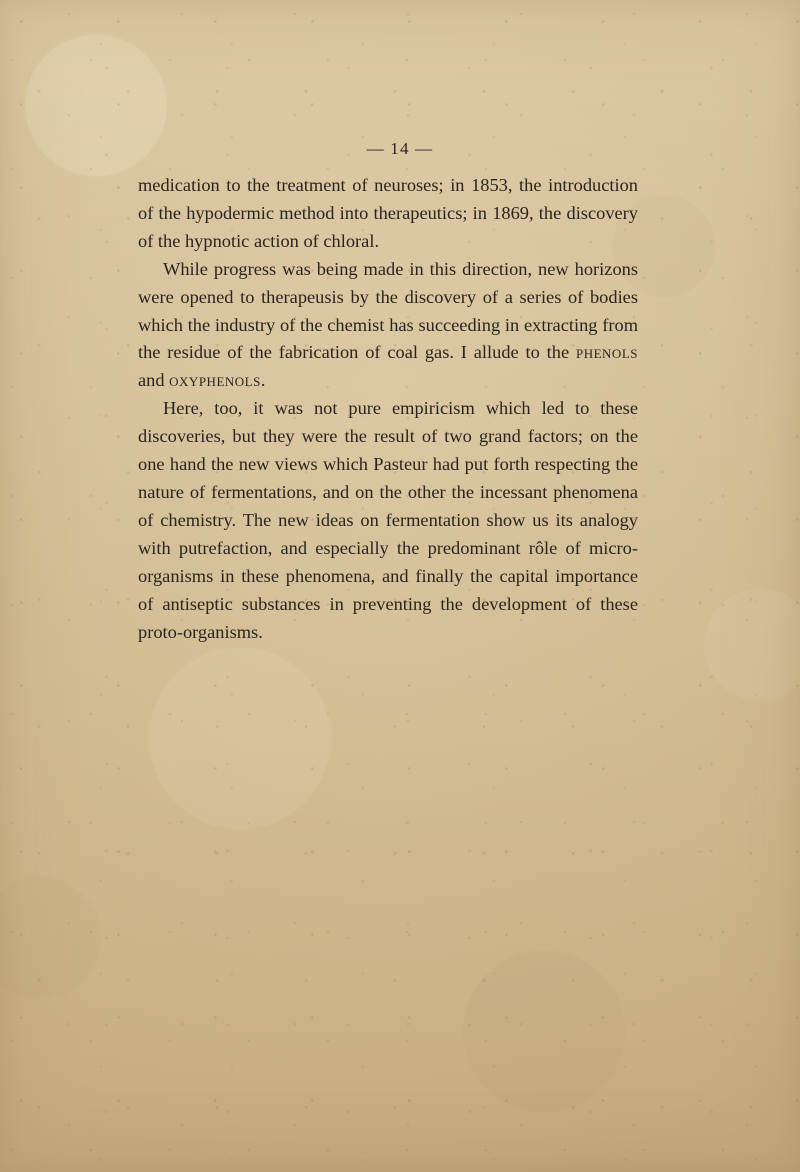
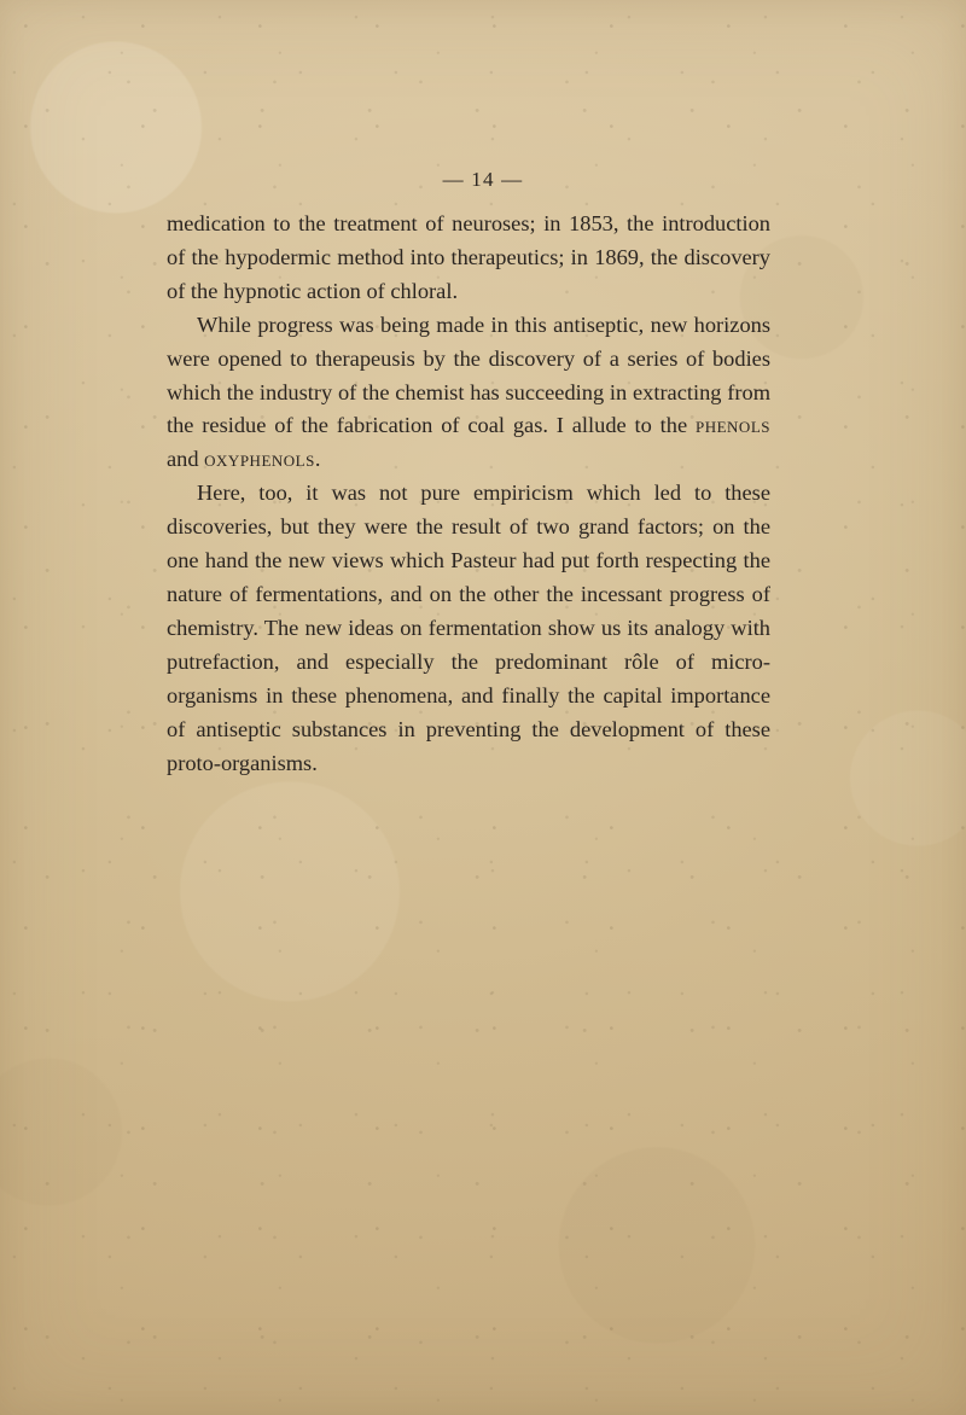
  — 14 —
  medication to the treatment of neuroses; in 1853, the introduction of the hypodermic method into therapeutics; in 1869, the discovery of the hypnotic action of chloral.
- While progress was being made in this direction, new horizons were opened to therapeusis by the discovery of a series of bodies which the industry of the chemist has succeeding in extracting from the residue of the fabrication of coal gas. I allude to the phenols and oxyphenols.
+ While progress was being made in this antiseptic, new horizons were opened to therapeusis by the discovery of a series of bodies which the industry of the chemist has succeeding in extracting from the residue of the fabrication of coal gas. I allude to the phenols and oxyphenols.
- Here, too, it was not pure empiricism which led to these discoveries, but they were the result of two grand factors; on the one hand the new views which Pasteur had put forth respecting the nature of fermentations, and on the other the incessant phenomena of chemistry. The new ideas on fermentation show us its analogy with putrefaction, and especially the predominant rôle of micro-organisms in these phenomena, and finally the capital importance of antiseptic substances in preventing the development of these proto-organisms.
+ Here, too, it was not pure empiricism which led to these discoveries, but they were the result of two grand factors; on the one hand the new views which Pasteur had put forth respecting the nature of fermentations, and on the other the incessant progress of chemistry. The new ideas on fermentation show us its analogy with putrefaction, and especially the predominant rôle of micro-organisms in these phenomena, and finally the capital importance of antiseptic substances in preventing the development of these proto-organisms.
